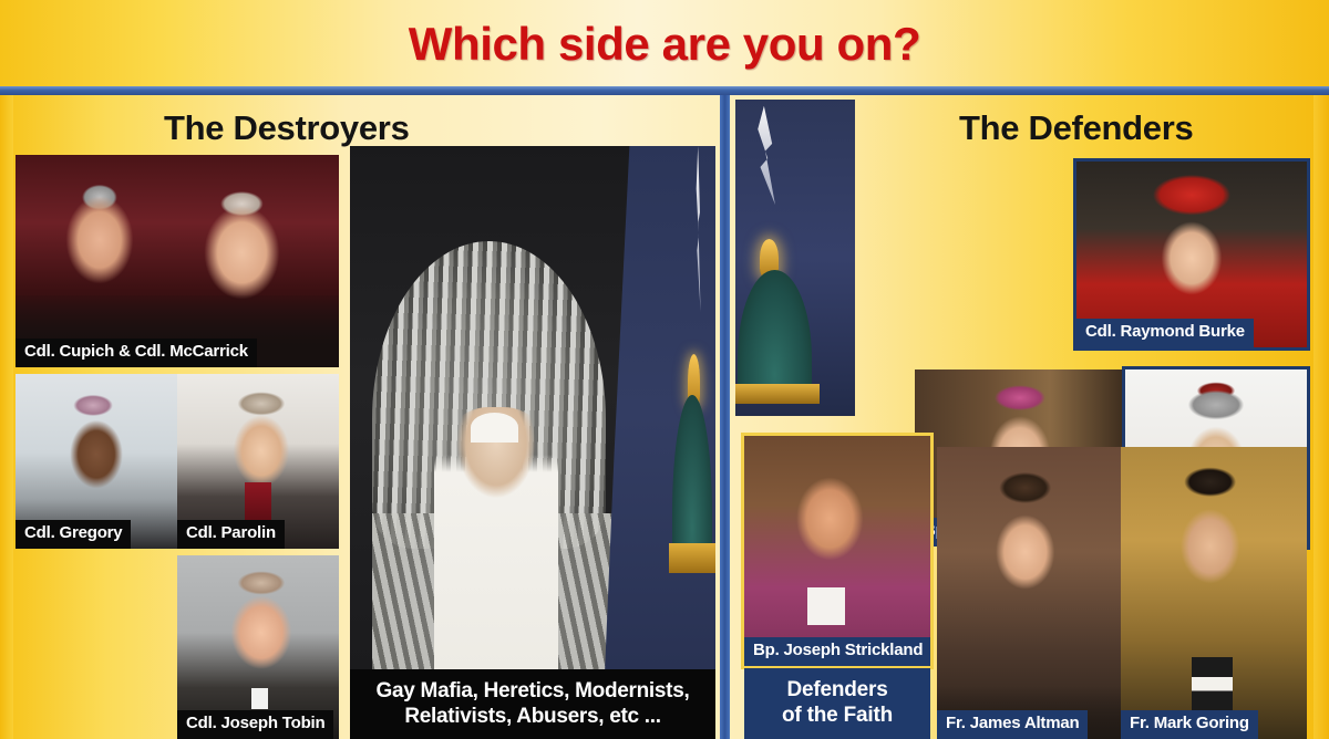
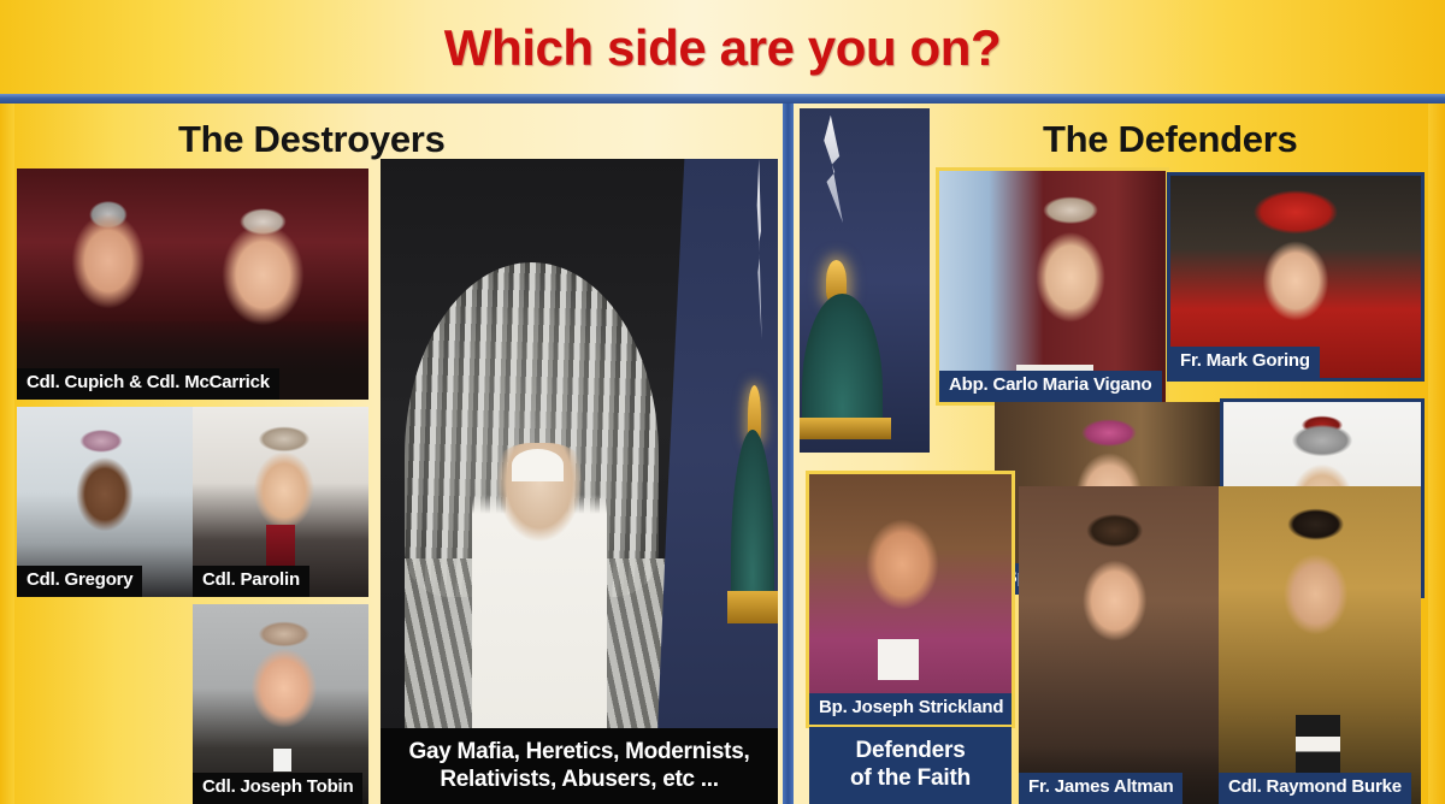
  Which side are you on?
  The Destroyers
  The Defenders
  Cdl. Cupich & Cdl. McCarrick
  Cdl. Gregory
  Cdl. Parolin
  Cdl. Joseph Tobin
  Gay Mafia, Heretics, Modernists,
  Relativists, Abusers, etc ...
+ Abp. Carlo Maria Vigano
- Cdl. Raymond Burke
+ Fr. Mark Goring
  Bp. Joseph Strickland
  Fr. James Altman
- Fr. Mark Goring
+ Cdl. Raymond Burke
  Defenders
  of the Faith
